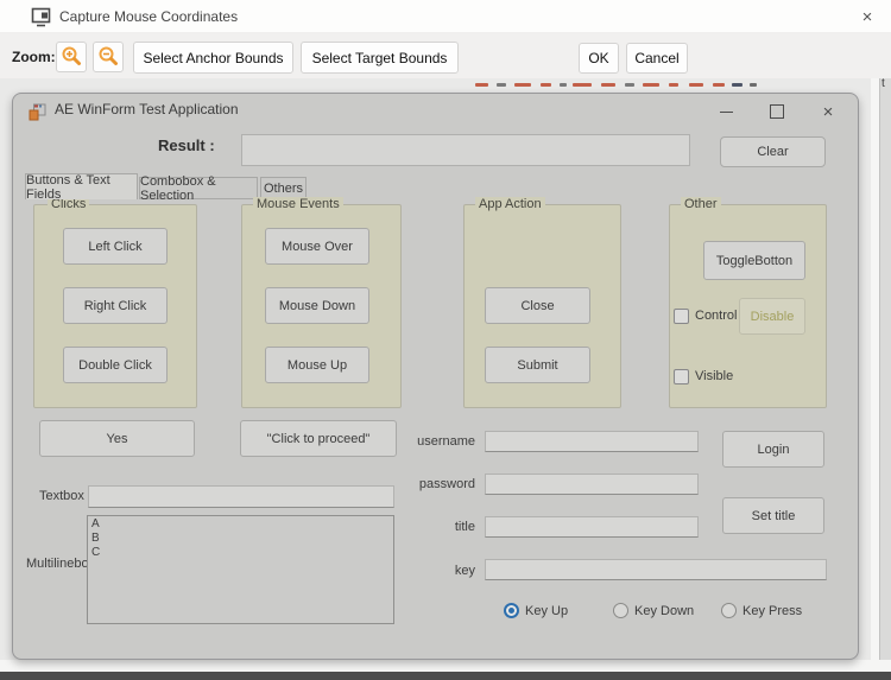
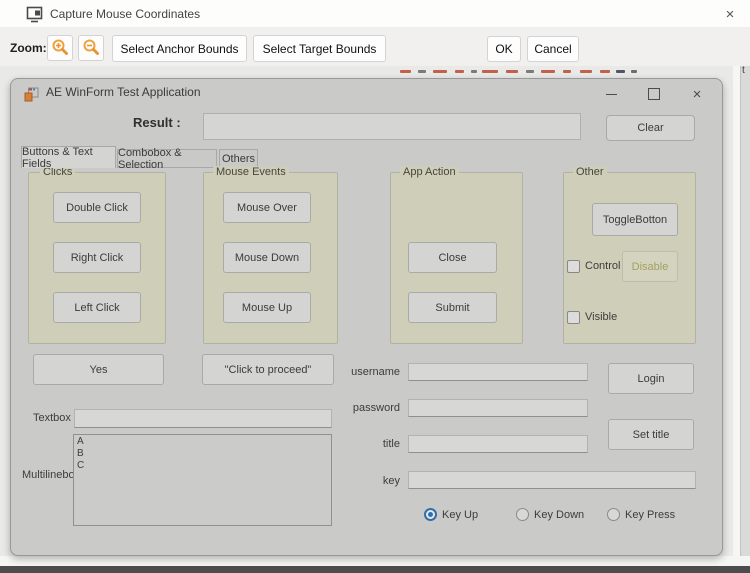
  Capture Mouse Coordinates
  ×
  Zoom:
  Select Anchor Bounds
  Select Target Bounds
  OK
  Cancel
  t
  AE WinForm Test Application
  ×
  Result :
  Clear
  Buttons & Text Fields
  Combobox & Selection
  Others
  Clicks
- Left Click
+ Double Click
  Right Click
- Double Click
+ Left Click
  Mouse Events
  Mouse Over
  Mouse Down
  Mouse Up
  App Action
  Close
  Submit
  Other
  ToggleBotton
  Control
  Disable
  Visible
  Yes
  "Click to proceed"
  Textbox
  Multilinebo
  A
  B
  C
  username
  password
  title
  key
  Login
  Set title
  Key Up
  Key Down
  Key Press
